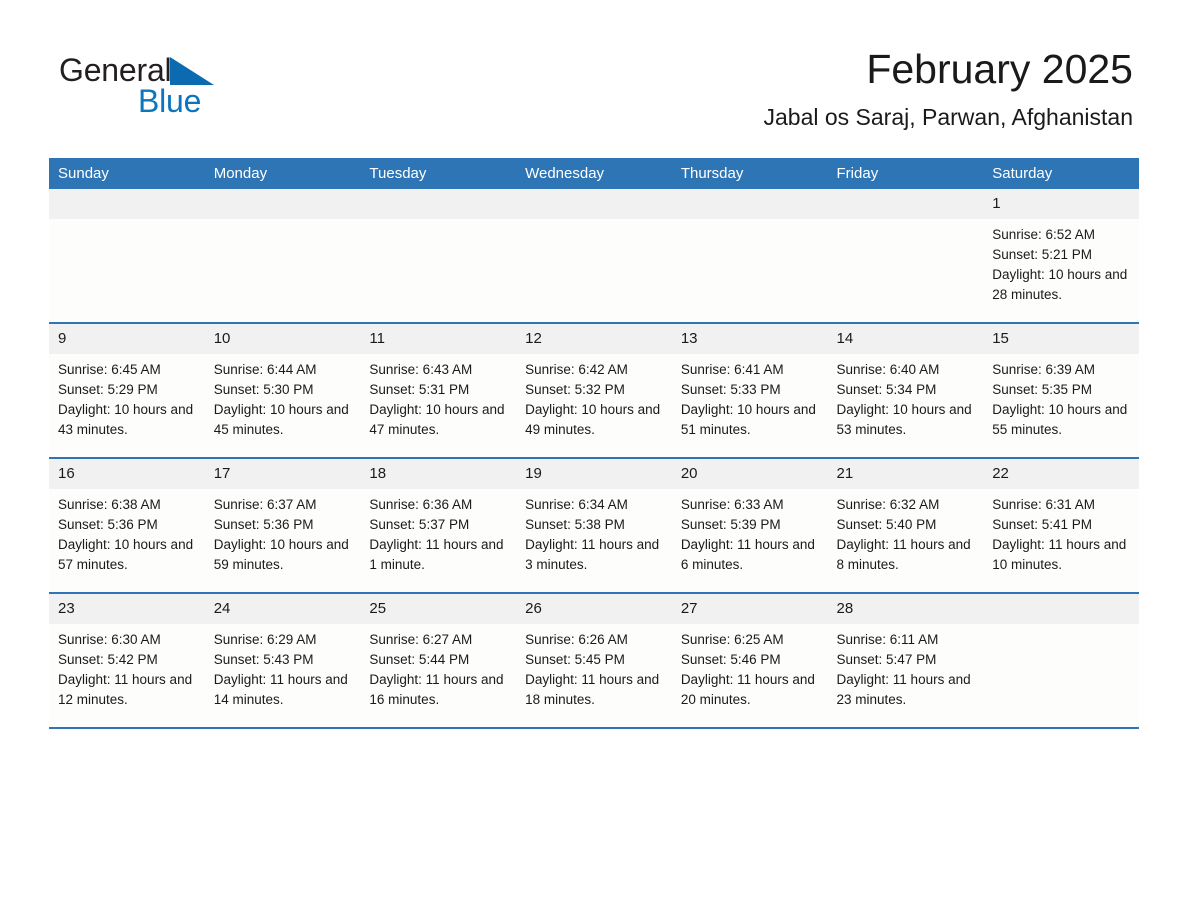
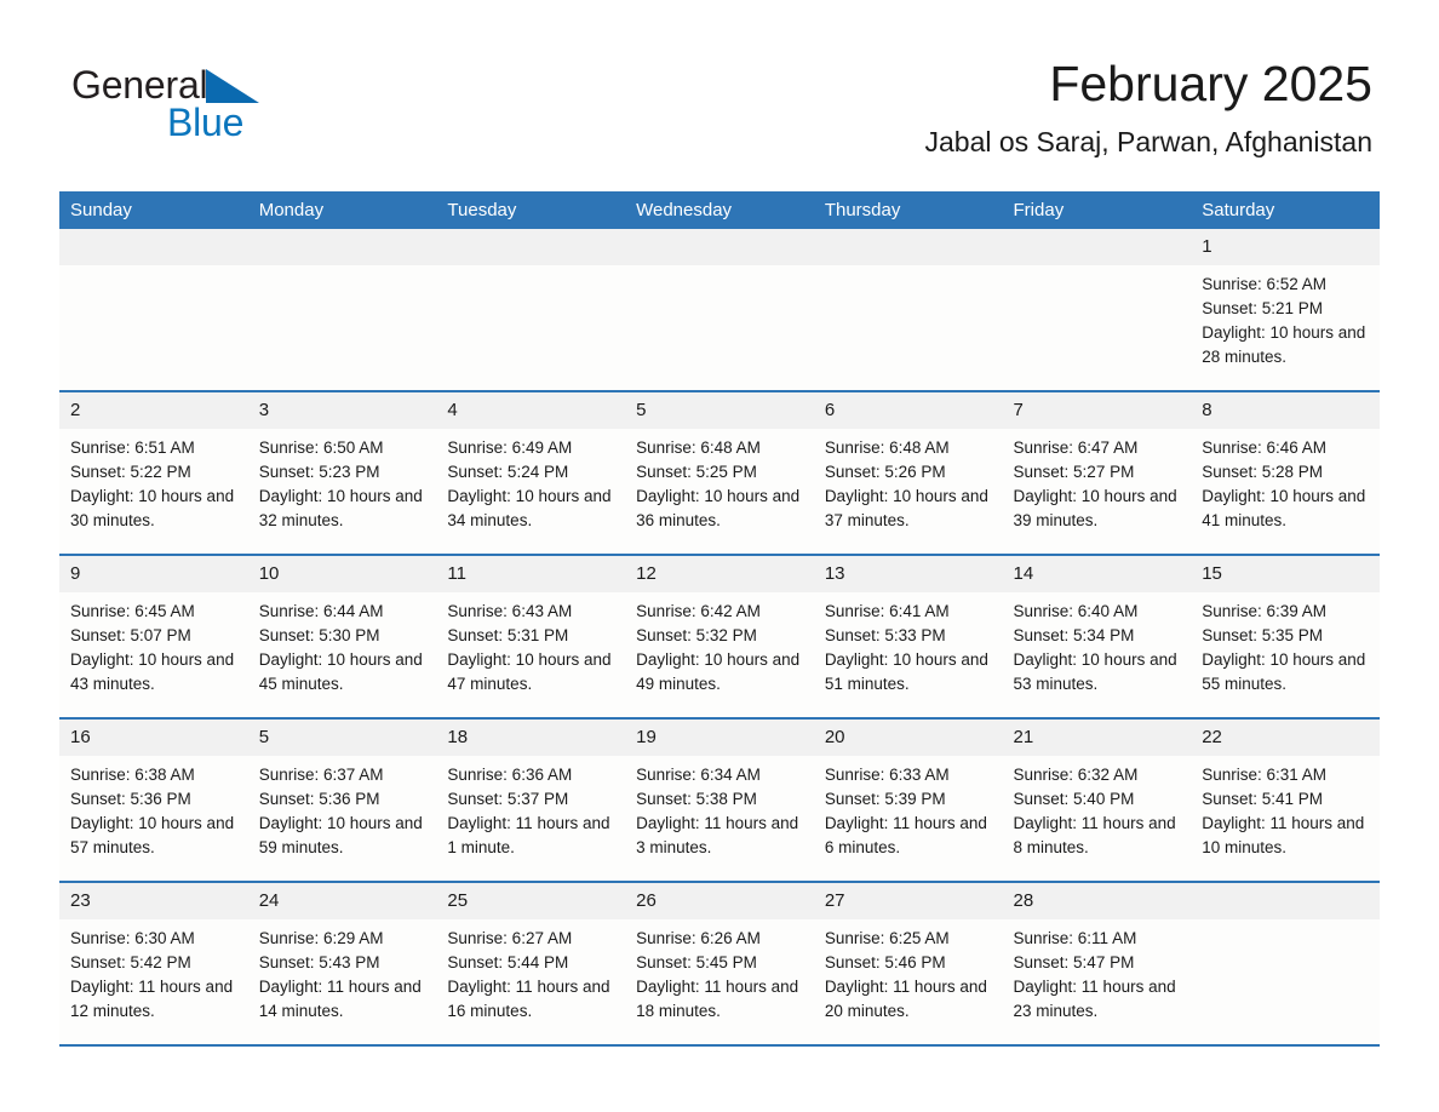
  General
  Blue
  February 2025
  Jabal os Saraj, Parwan, Afghanistan
  Sunday	Monday	Tuesday	Wednesday	Thursday	Friday	Saturday
  						1Sunrise: 6:52 AMSunset: 5:21 PMDaylight: 10 hours and 28 minutes.
+ 2Sunrise: 6:51 AMSunset: 5:22 PMDaylight: 10 hours and 30 minutes.	3Sunrise: 6:50 AMSunset: 5:23 PMDaylight: 10 hours and 32 minutes.	4Sunrise: 6:49 AMSunset: 5:24 PMDaylight: 10 hours and 34 minutes.	5Sunrise: 6:48 AMSunset: 5:25 PMDaylight: 10 hours and 36 minutes.	6Sunrise: 6:48 AMSunset: 5:26 PMDaylight: 10 hours and 37 minutes.	7Sunrise: 6:47 AMSunset: 5:27 PMDaylight: 10 hours and 39 minutes.	8Sunrise: 6:46 AMSunset: 5:28 PMDaylight: 10 hours and 41 minutes.
- 9Sunrise: 6:45 AMSunset: 5:29 PMDaylight: 10 hours and 43 minutes.	10Sunrise: 6:44 AMSunset: 5:30 PMDaylight: 10 hours and 45 minutes.	11Sunrise: 6:43 AMSunset: 5:31 PMDaylight: 10 hours and 47 minutes.	12Sunrise: 6:42 AMSunset: 5:32 PMDaylight: 10 hours and 49 minutes.	13Sunrise: 6:41 AMSunset: 5:33 PMDaylight: 10 hours and 51 minutes.	14Sunrise: 6:40 AMSunset: 5:34 PMDaylight: 10 hours and 53 minutes.	15Sunrise: 6:39 AMSunset: 5:35 PMDaylight: 10 hours and 55 minutes.
+ 9Sunrise: 6:45 AMSunset: 5:07 PMDaylight: 10 hours and 43 minutes.	10Sunrise: 6:44 AMSunset: 5:30 PMDaylight: 10 hours and 45 minutes.	11Sunrise: 6:43 AMSunset: 5:31 PMDaylight: 10 hours and 47 minutes.	12Sunrise: 6:42 AMSunset: 5:32 PMDaylight: 10 hours and 49 minutes.	13Sunrise: 6:41 AMSunset: 5:33 PMDaylight: 10 hours and 51 minutes.	14Sunrise: 6:40 AMSunset: 5:34 PMDaylight: 10 hours and 53 minutes.	15Sunrise: 6:39 AMSunset: 5:35 PMDaylight: 10 hours and 55 minutes.
- 16Sunrise: 6:38 AMSunset: 5:36 PMDaylight: 10 hours and 57 minutes.	17Sunrise: 6:37 AMSunset: 5:36 PMDaylight: 10 hours and 59 minutes.	18Sunrise: 6:36 AMSunset: 5:37 PMDaylight: 11 hours and 1 minute.	19Sunrise: 6:34 AMSunset: 5:38 PMDaylight: 11 hours and 3 minutes.	20Sunrise: 6:33 AMSunset: 5:39 PMDaylight: 11 hours and 6 minutes.	21Sunrise: 6:32 AMSunset: 5:40 PMDaylight: 11 hours and 8 minutes.	22Sunrise: 6:31 AMSunset: 5:41 PMDaylight: 11 hours and 10 minutes.
+ 16Sunrise: 6:38 AMSunset: 5:36 PMDaylight: 10 hours and 57 minutes.	5Sunrise: 6:37 AMSunset: 5:36 PMDaylight: 10 hours and 59 minutes.	18Sunrise: 6:36 AMSunset: 5:37 PMDaylight: 11 hours and 1 minute.	19Sunrise: 6:34 AMSunset: 5:38 PMDaylight: 11 hours and 3 minutes.	20Sunrise: 6:33 AMSunset: 5:39 PMDaylight: 11 hours and 6 minutes.	21Sunrise: 6:32 AMSunset: 5:40 PMDaylight: 11 hours and 8 minutes.	22Sunrise: 6:31 AMSunset: 5:41 PMDaylight: 11 hours and 10 minutes.
  23Sunrise: 6:30 AMSunset: 5:42 PMDaylight: 11 hours and 12 minutes.	24Sunrise: 6:29 AMSunset: 5:43 PMDaylight: 11 hours and 14 minutes.	25Sunrise: 6:27 AMSunset: 5:44 PMDaylight: 11 hours and 16 minutes.	26Sunrise: 6:26 AMSunset: 5:45 PMDaylight: 11 hours and 18 minutes.	27Sunrise: 6:25 AMSunset: 5:46 PMDaylight: 11 hours and 20 minutes.	28Sunrise: 6:11 AMSunset: 5:47 PMDaylight: 11 hours and 23 minutes.
